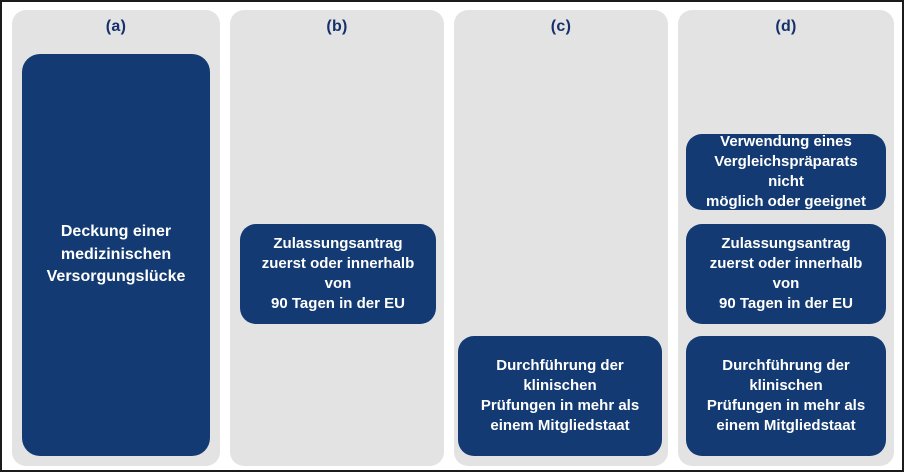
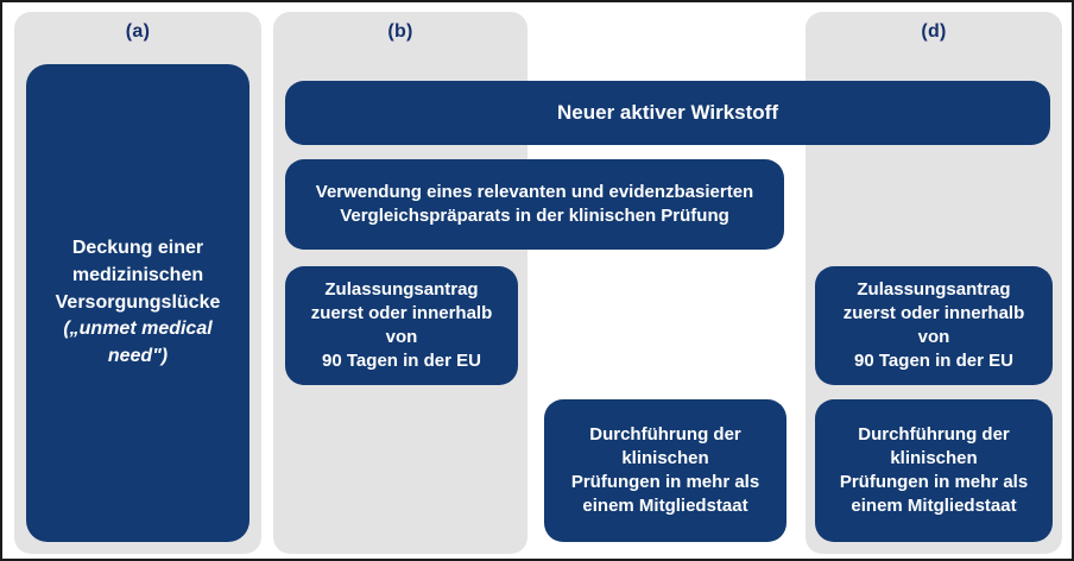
  (a)
  (b)
- (c)
  (d)
+ Neuer aktiver Wirkstoff
  Deckung einer
  medizinischen
  Versorgungslücke
+ („unmet medical need")
+ Verwendung eines relevanten und evidenzbasierten
+ Vergleichspräparats in der klinischen Prüfung
  Zulassungsantrag
  zuerst oder innerhalb von
  90 Tagen in der EU
- Verwendung eines
- Vergleichspräparats nicht
- möglich oder geeignet
  Zulassungsantrag
  zuerst oder innerhalb von
  90 Tagen in der EU
  Durchführung der klinischen
  Prüfungen in mehr als
  einem Mitgliedstaat
  Durchführung der klinischen
  Prüfungen in mehr als
  einem Mitgliedstaat
